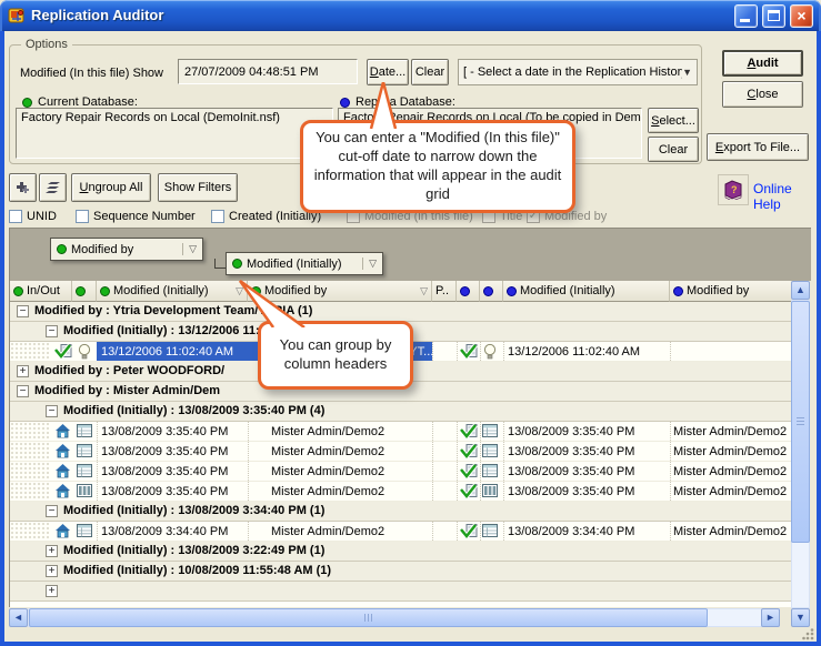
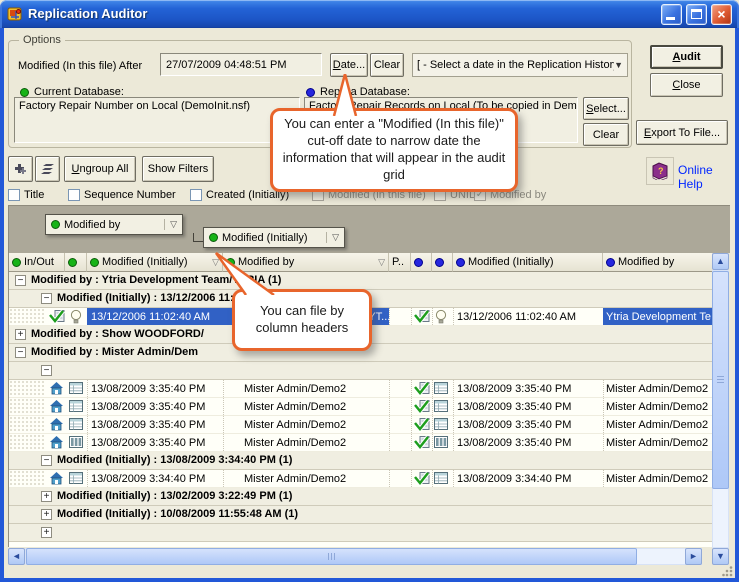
  Replication Auditor
  ×
  Options
- Modified (In this file) Show
+ Modified (In this file) After
  27/07/2009 04:48:51 PM
  D
  ate...
  Clear
  [ - Select a date in the Replication Histor
  ▼
  Current Database:
  Repa Database:
- Factory Repair Records on Local (DemoInit.nsf)
+ Factory Repair Number on Local (DemoInit.nsf)
  Factoepair Records on Local (To be copied in Dem
  S
  elect...
  Clear
  A
  udit
  C
  lose
  E
  xport To File...
  U
  ngroup All
  Show Filters
  ?
  Online Help
- UNID
+ Title
  Sequence Number
  Created (Initially)
  Modified (in this file)
- Title
+ UNID
  ✓
  Modified by
  Modified by
  ▽
  Modified (Initially)
  ▽
  In/Out
  Modified (Initially)
  ▽
  Modified by
  ▽
  P..
  Modified (Initially)
  Modified by
  −
  Modified by : Ytria Development Team/IA (1)
  −
  Modified (Initially) : 13/12/2006 11
  13/12/2006 11:02:40 AM
  13/12/2006 11:02:40 AM
+ Ytria Development Te
  +
- Modified by : Peter WOODFORD/
+ Modified by : Show WOODFORD/
  −
  Modified by : Mister Admin/Dem
  −
- Modified (Initially) : 13/08/2009 3:35:40 PM (4)
  13/08/2009 3:35:40 PM
  Mister Admin/Demo2
  13/08/2009 3:35:40 PM
  Mister Admin/Demo2
  13/08/2009 3:35:40 PM
  Mister Admin/Demo2
  13/08/2009 3:35:40 PM
  Mister Admin/Demo2
  13/08/2009 3:35:40 PM
  Mister Admin/Demo2
  13/08/2009 3:35:40 PM
  Mister Admin/Demo2
  13/08/2009 3:35:40 PM
  Mister Admin/Demo2
  13/08/2009 3:35:40 PM
  Mister Admin/Demo2
  −
  Modified (Initially) : 13/08/2009 3:34:40 PM (1)
  13/08/2009 3:34:40 PM
  Mister Admin/Demo2
  13/08/2009 3:34:40 PM
  Mister Admin/Demo2
  +
- Modified (Initially) : 13/08/2009 3:22:49 PM (1)
+ Modified (Initially) : 13/02/2009 3:22:49 PM (1)
  +
  Modified (Initially) : 10/08/2009 11:55:48 AM (1)
  +
  ▲
  ▼
  ◄
  ►
- You can enter a "Modified (In this file)" cut-off date to narrow down the information that will appear in the audit grid
+ You can enter a "Modified (In this file)" cut-off date to narrow date the information that will appear in the audit grid
- You can group by column headers
+ You can file by column headers
